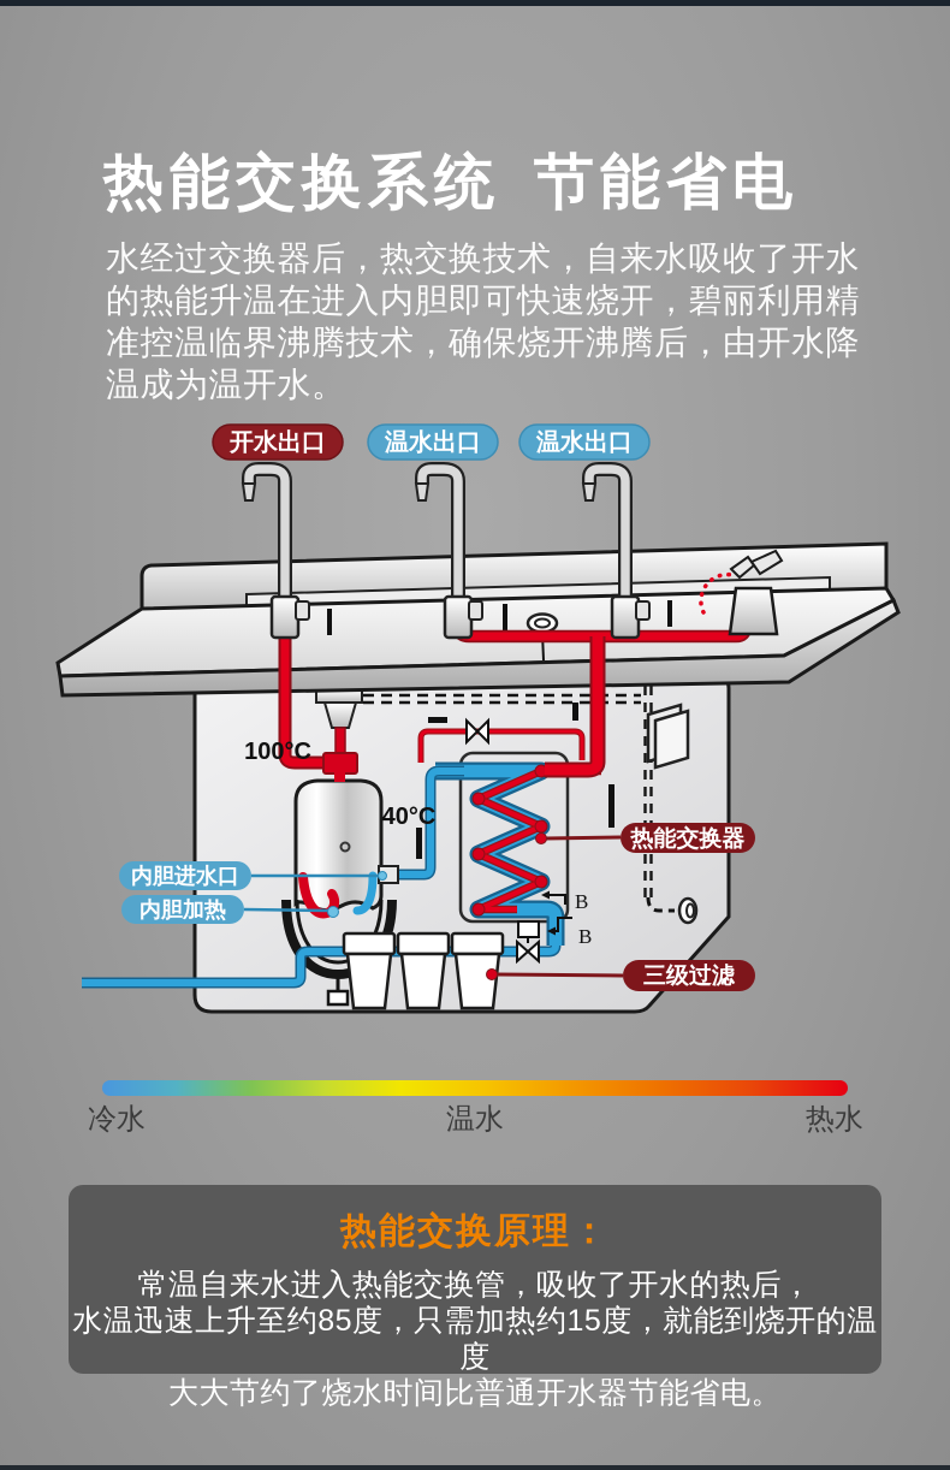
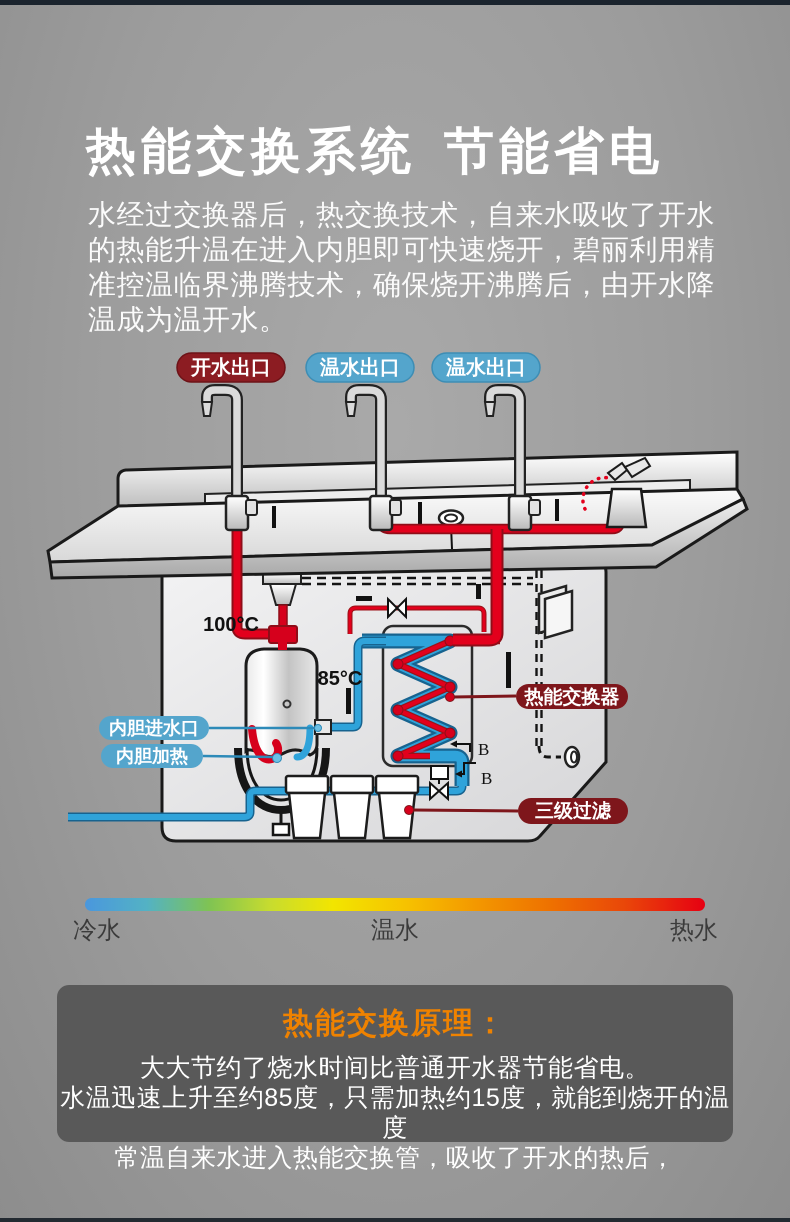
  热能交换系统 节能省电
  水经过交换器后，热交换技术，自来水吸收了开水的热能升温在进入内胆即可快速烧开，碧丽利用精准控温临界沸腾技术，确保烧开沸腾后，由开水降温成为温开水。
  B
  B
  开水出口
  温水出口
  温水出口
  内胆进水口
  内胆加热
  热能交换器
  三级过滤
  100°C
- 40°C
+ 85°C
  冷水
  温水
  热水
  热能交换原理：
- 常温自来水进入热能交换管，吸收了开水的热后，
+ 大大节约了烧水时间比普通开水器节能省电。
  水温迅速上升至约85度，只需加热约15度，就能到烧开的温度
- 大大节约了烧水时间比普通开水器节能省电。
+ 常温自来水进入热能交换管，吸收了开水的热后，
